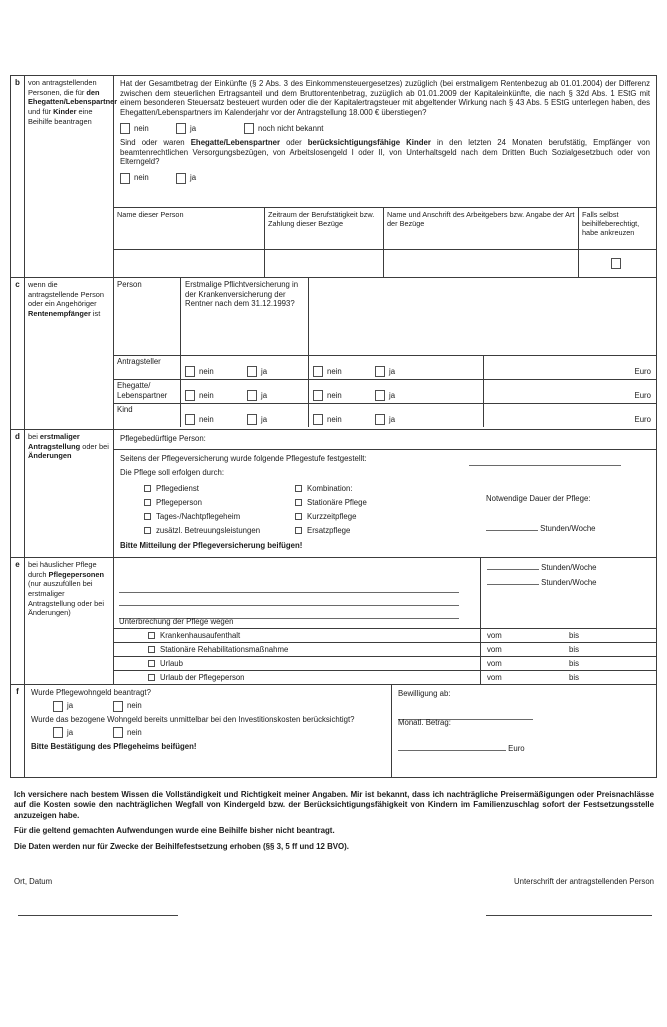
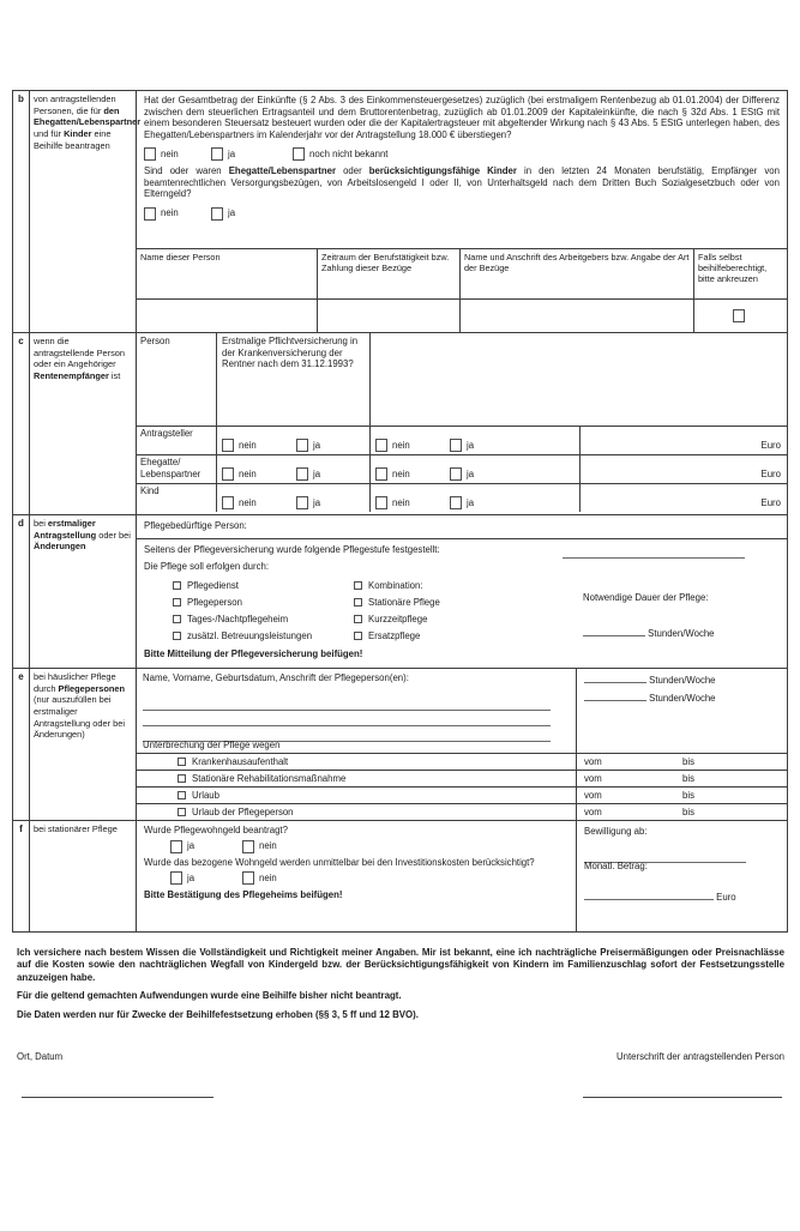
  b
  von antragstellenden Personen, die für den Ehegatten/Lebenspartner und für Kinder eine Beihilfe beantragen
  Hat der Gesamtbetrag der Einkünfte (§ 2 Abs. 3 des Einkommensteuergesetzes) zuzüglich (bei erstmaligem Rentenbezug ab 01.01.2004) der Differenz zwischen dem steuerlichen Ertragsanteil und dem Bruttorentenbetrag, zuzüglich ab 01.01.2009 der Kapitaleinkünfte, die nach § 32d Abs. 1 EStG mit einem besonderen Steuersatz besteuert wurden oder die der Kapitalertragsteuer mit abgeltender Wirkung nach § 43 Abs. 5 EStG unterlegen haben, des Ehegatten/Lebenspartners im Kalenderjahr vor der Antragstellung 18.000 € überstiegen?
  nein
  ja
  noch nicht bekannt
  Sind oder waren Ehegatte/Lebenspartner oder berücksichtigungsfähige Kinder in den letzten 24 Monaten berufstätig, Empfänger von beamtenrechtlichen Versorgungsbezügen, von Arbeitslosengeld I oder II, von Unterhaltsgeld nach dem Dritten Buch Sozialgesetzbuch oder von Elterngeld?
  nein
  ja
  Name dieser Person
  Zeitraum der Berufstätigkeit bzw. Zahlung dieser Bezüge
  Name und Anschrift des Arbeitgebers bzw. Angabe der Art der Bezüge
- Falls selbst beihilfebe­rechtigt, habe ankreuzen
+ Falls selbst beihilfebe­rechtigt, bitte ankreuzen
  c
  wenn die antragstellende Person oder ein Angehöriger Rentenempfänger ist
  Person
  Erstmalige Pflichtversicherung in der Krankenversicherung der Rentner nach dem 31.12.1993?
  Antragsteller
  nein
  ja
  nein
  ja
  Euro
  Ehegatte/ Lebenspartner
  nein
  ja
  nein
  ja
  Euro
  Kind
  nein
  ja
  nein
  ja
  Euro
  d
  bei erstmaliger Antragstellung oder bei Änderungen
  Pflegebedürftige Person:
  Seitens der Pflegeversicherung wurde folgende Pflegestufe festgestellt:
  Die Pflege soll erfolgen durch:
  Pflegedienst
  Kombination:
  Pflegeperson
  Stationäre Pflege
  Tages-/Nachtpflegeheim
  Kurzzeitpflege
  zusätzl. Betreuungsleistungen
  Ersatzpflege
  Notwendige Dauer der Pflege:
  Stunden/Woche
  Bitte Mitteilung der Pflegeversicherung beifügen!
  e
  bei häuslicher Pflege durch Pflegepersonen (nur auszufüllen bei erstmaliger Antragstellung oder bei Änderungen)
+ Name, Vorname, Geburtsdatum, Anschrift der Pflegeperson(en):
  Stunden/Woche
  Stunden/Woche
  Unterbrechung der Pflege wegen
  Krankenhausaufenthalt
  vom
  bis
  Stationäre Rehabilitationsmaßnahme
  vom
  bis
  Urlaub
  vom
  bis
  Urlaub der Pflegeperson
  vom
  bis
  f
+ bei stationärer Pflege
  Wurde Pflegewohngeld beantragt?
  ja
  nein
- Wurde das bezogene Wohngeld bereits unmittelbar bei den Investitionskosten berücksichtigt?
+ Wurde das bezogene Wohngeld werden unmittelbar bei den Investitionskosten berücksichtigt?
  ja
  nein
  Bitte Bestätigung des Pflegeheims beifügen!
  Bewilligung ab:
  Monatl. Betrag:
  Euro
- Ich versichere nach bestem Wissen die Vollständigkeit und Richtigkeit meiner Angaben. Mir ist bekannt, dass ich nachträgliche Preisermäßigungen oder Preisnachlässe auf die Kosten sowie den nachträglichen Wegfall von Kindergeld bzw. der Berücksichtigungsfähigkeit von Kindern im Familienzuschlag sofort der Festsetzungsstelle anzuzeigen habe.
+ Ich versichere nach bestem Wissen die Vollständigkeit und Richtigkeit meiner Angaben. Mir ist bekannt, eine ich nachträgliche Preisermäßigungen oder Preisnachlässe auf die Kosten sowie den nachträglichen Wegfall von Kindergeld bzw. der Berücksichtigungsfähigkeit von Kindern im Familienzuschlag sofort der Festsetzungsstelle anzuzeigen habe.
  Für die geltend gemachten Aufwendungen wurde eine Beihilfe bisher nicht beantragt.
  Die Daten werden nur für Zwecke der Beihilfefestsetzung erhoben (§§ 3, 5 ff und 12 BVO).
  Ort, Datum
  Unterschrift der antragstellenden Person
